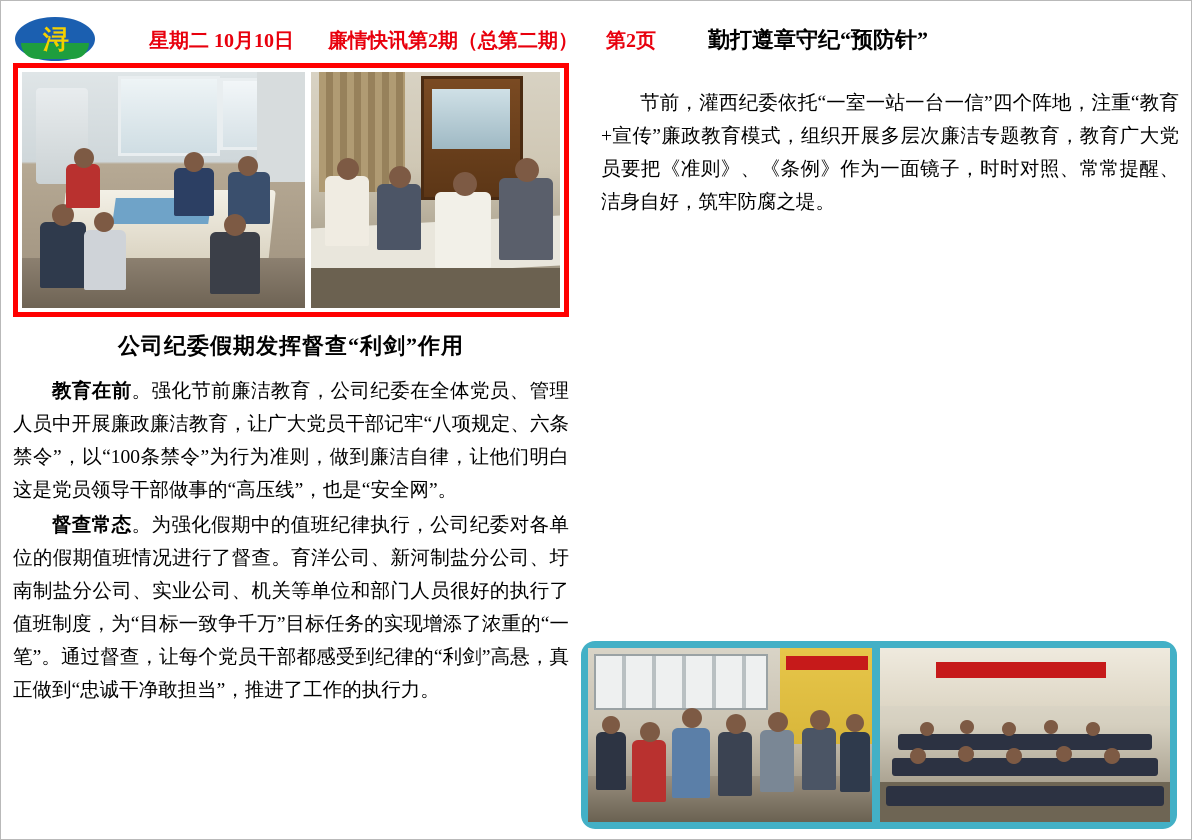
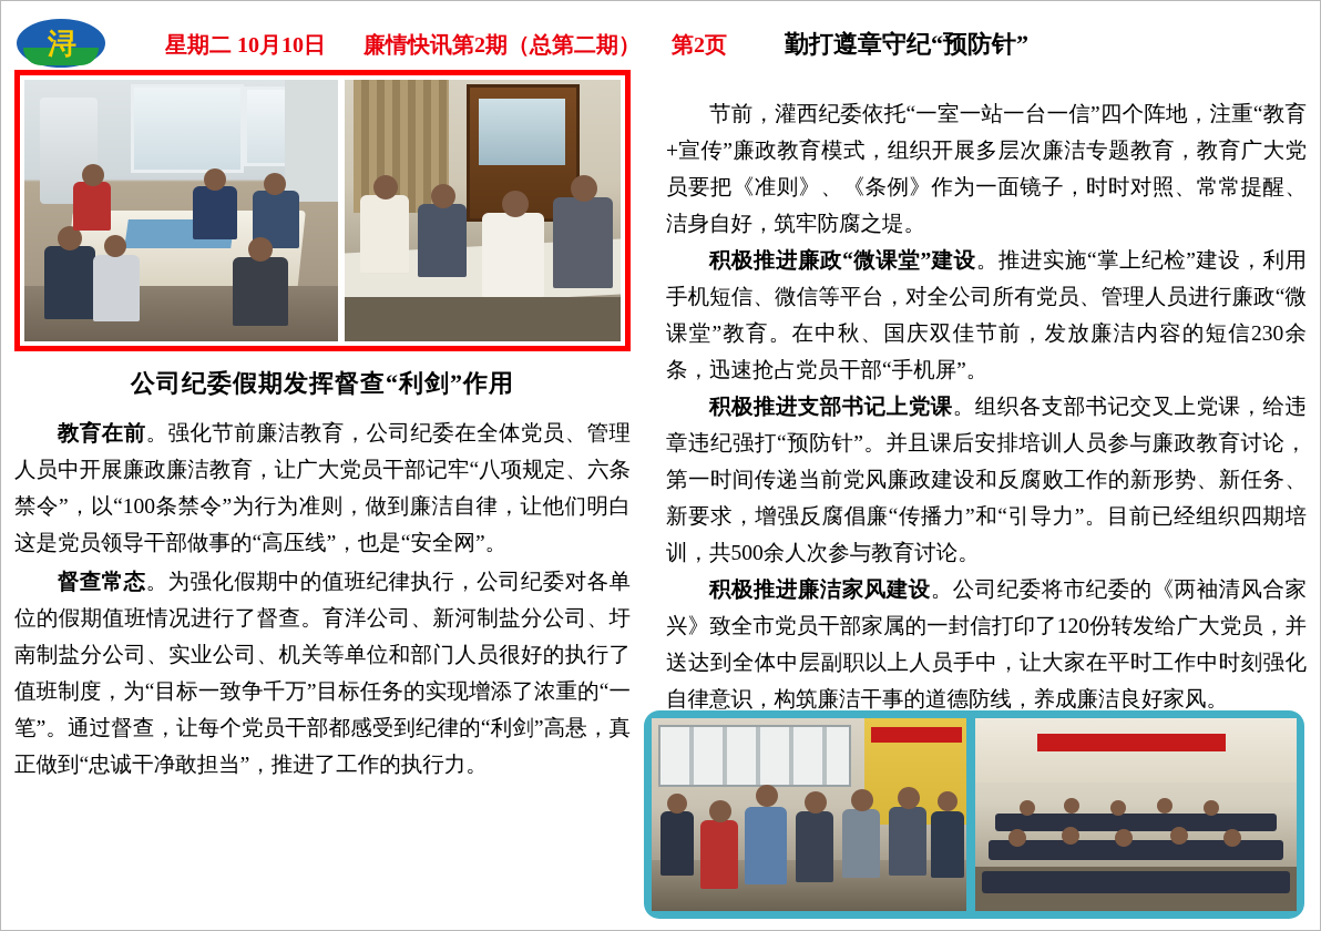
  浔
  星期二 10月10日
  廉情快讯第2期（总第二期）
  第2页
  勤打遵章守纪“预防针”
  公司纪委假期发挥督查“利剑”作用
  教育在前。强化节前廉洁教育，公司纪委在全体党员、管理人员中开展廉政廉洁教育，让广大党员干部记牢“八项规定、六条禁令”，以“100条禁令”为行为准则，做到廉洁自律，让他们明白这是党员领导干部做事的“高压线”，也是“安全网”。
  督查常态。为强化假期中的值班纪律执行，公司纪委对各单位的假期值班情况进行了督查。育洋公司、新河制盐分公司、圩南制盐分公司、实业公司、机关等单位和部门人员很好的执行了值班制度，为“目标一致争千万”目标任务的实现增添了浓重的“一笔”。通过督查，让每个党员干部都感受到纪律的“利剑”高悬，真正做到“忠诚干净敢担当”，推进了工作的执行力。
  节前，灌西纪委依托“一室一站一台一信”四个阵地，注重“教育+宣传”廉政教育模式，组织开展多层次廉洁专题教育，教育广大党员要把《准则》、《条例》作为一面镜子，时时对照、常常提醒、洁身自好，筑牢防腐之堤。
+ 积极推进廉政“微课堂”建设。推进实施“掌上纪检”建设，利用手机短信、微信等平台，对全公司所有党员、管理人员进行廉政“微课堂”教育。在中秋、国庆双佳节前，发放廉洁内容的短信230余条，迅速抢占党员干部“手机屏”。
+ 积极推进支部书记上党课。组织各支部书记交叉上党课，给违章违纪强打“预防针”。并且课后安排培训人员参与廉政教育讨论，第一时间传递当前党风廉政建设和反腐败工作的新形势、新任务、新要求，增强反腐倡廉“传播力”和“引导力”。目前已经组织四期培训，共500余人次参与教育讨论。
+ 积极推进廉洁家风建设。公司纪委将市纪委的《两袖清风合家兴》致全市党员干部家属的一封信打印了120份转发给广大党员，并送达到全体中层副职以上人员手中，让大家在平时工作中时刻强化自律意识，构筑廉洁干事的道德防线，养成廉洁良好家风。
